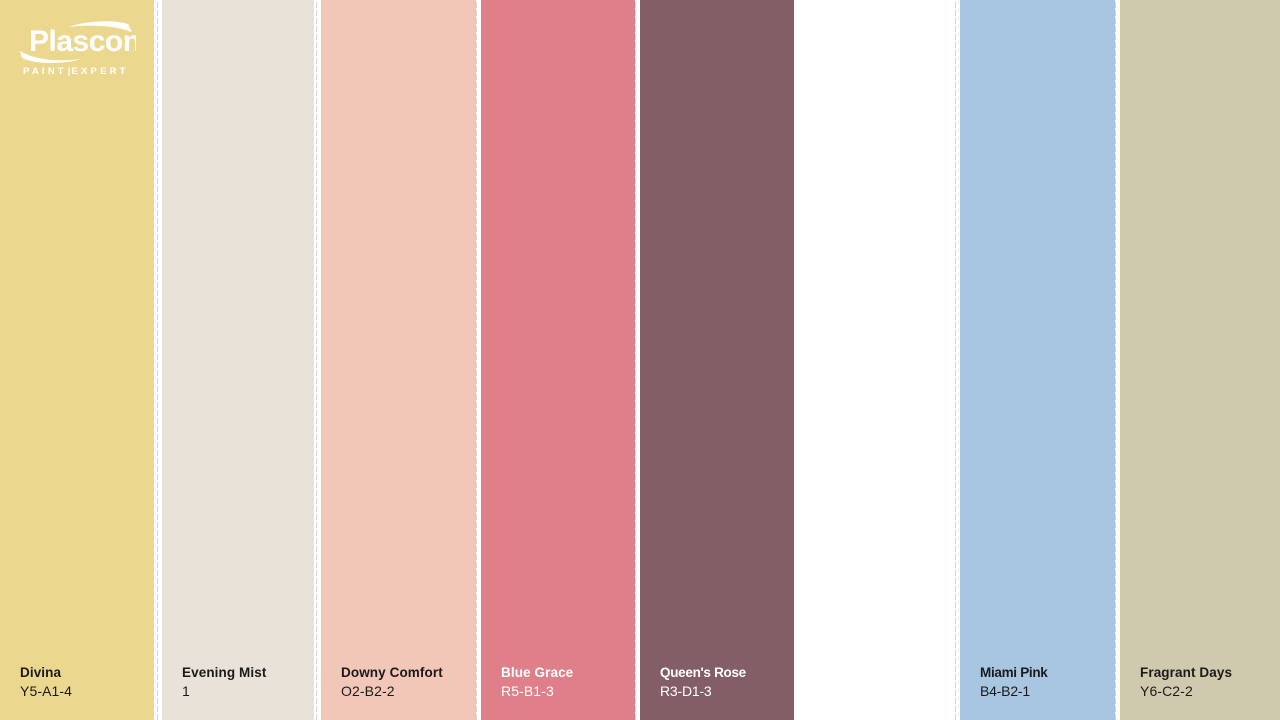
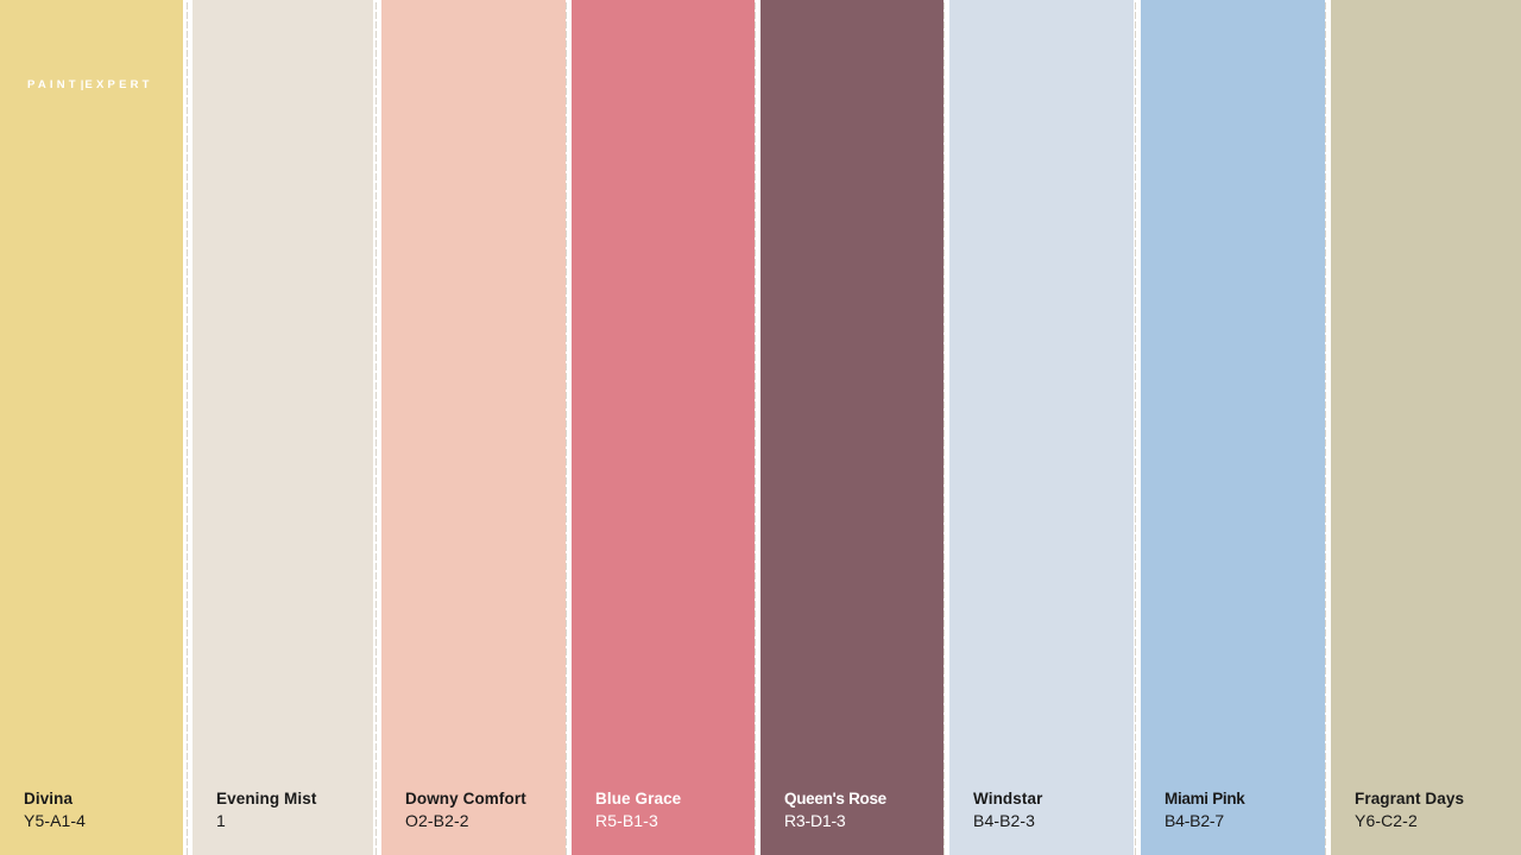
- Plascon
  PAINT|EXPERT
  Divina
  Y5-A1-4
  Evening Mist
  1
  Downy Comfort
  O2-B2-2
  Blue Grace
  R5-B1-3
  Queen's Rose
  R3-D1-3
+ Windstar
+ B4-B2-3
  Miami Pink
- B4-B2-1
+ B4-B2-7
  Fragrant Days
  Y6-C2-2
